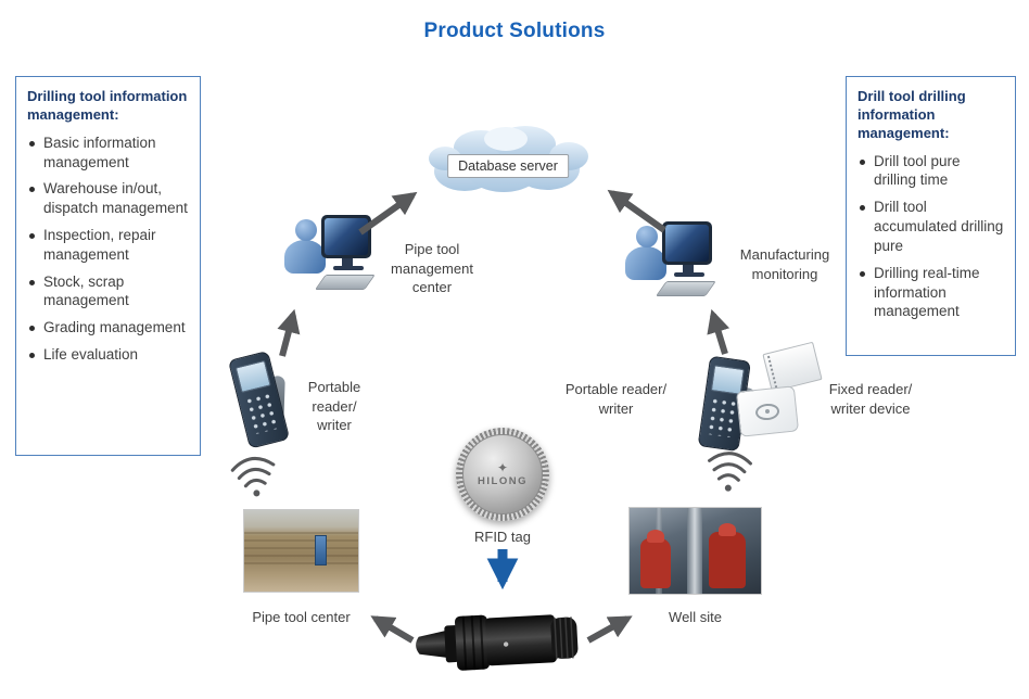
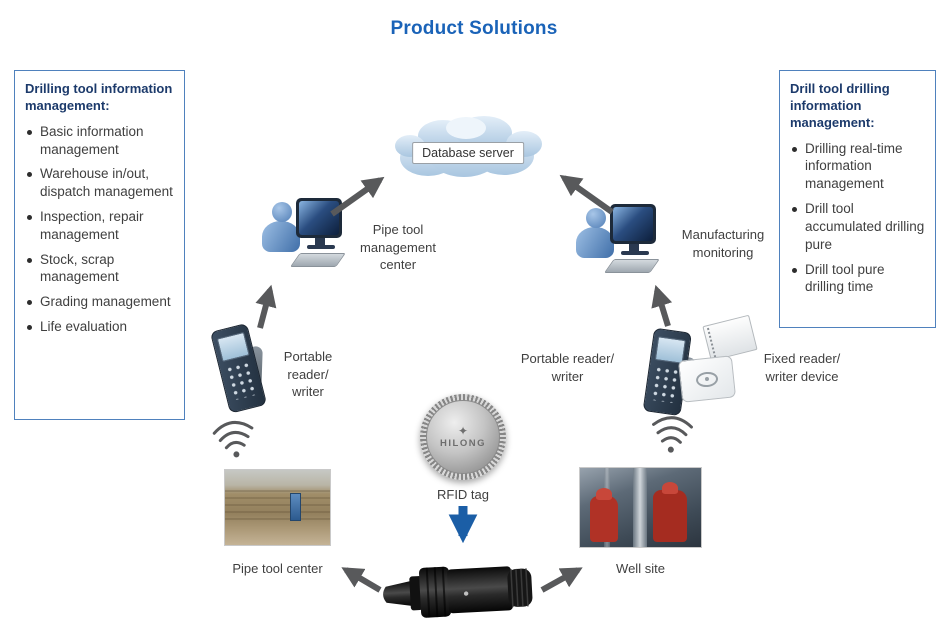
  Product Solutions
  Drilling tool information management:
  Basic information management
  Warehouse in/out, dispatch management
  Inspection, repair management
  Stock, scrap management
  Grading management
  Life evaluation
  Drill tool drilling information management:
- Drill tool pure drilling time
+ Drilling real-time information management
  Drill tool accumulated drilling pure
- Drilling real-time information management
+ Drill tool pure drilling time
  Database server
  Pipe tool
  management
  center
  Manufacturing
  monitoring
  Portable reader/
  writer
  Portable reader/
  writer
  Fixed reader/
  writer device
  ✦
  HILONG
  RFID tag
  Pipe tool center
  Well site
